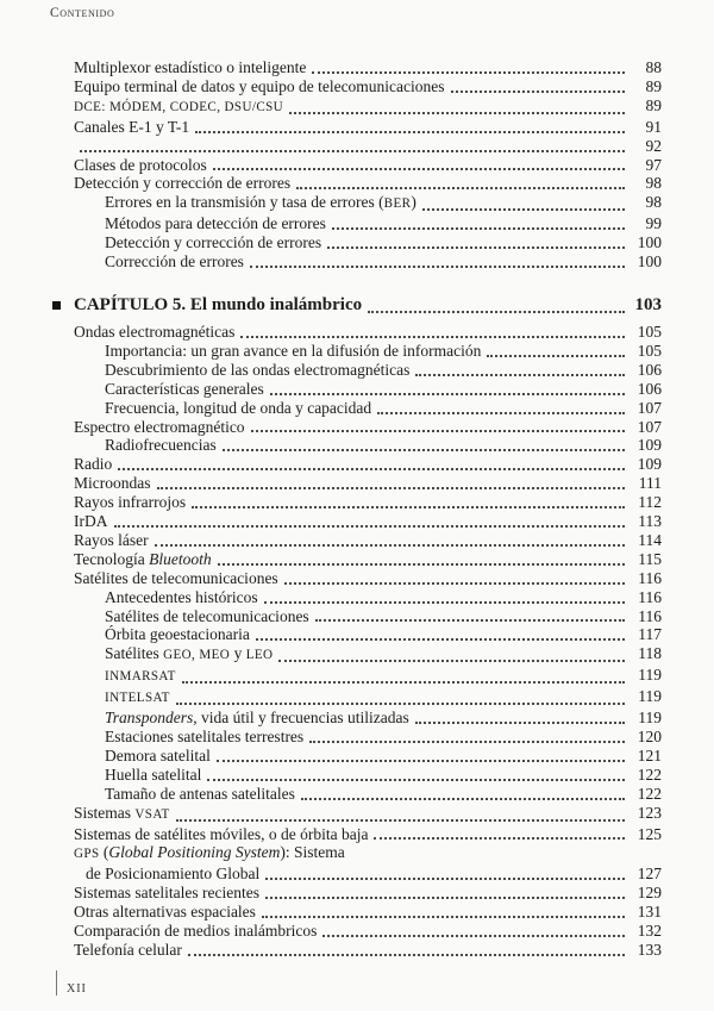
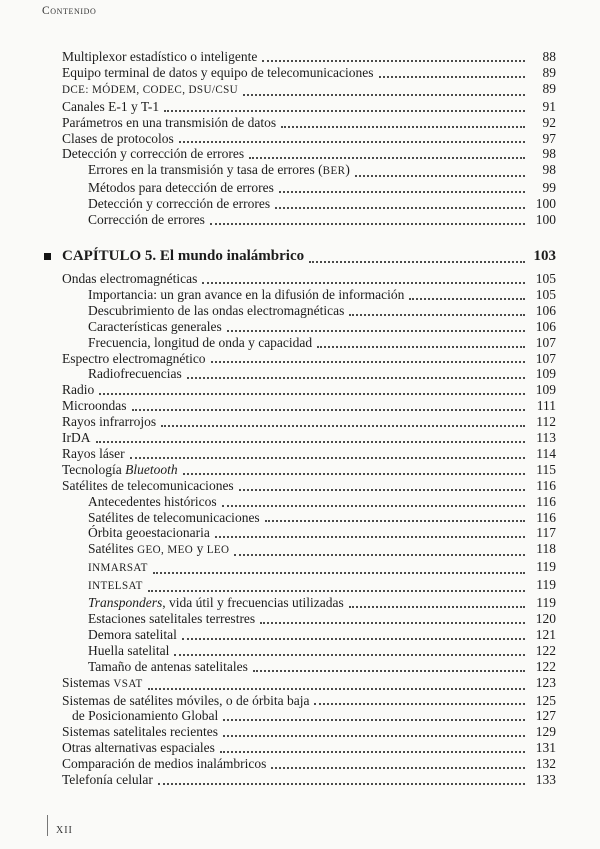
  Contenido
  Multiplexor estadístico o inteligente
  88
  Equipo terminal de datos y equipo de telecomunicaciones
  89
  DCE: MÓDEM, CODEC, DSU/CSU
  89
  Canales E-1 y T-1
  91
+ Parámetros en una transmisión de datos
  92
  Clases de protocolos
  97
  Detección y corrección de errores
  98
  Errores en la transmisión y tasa de errores (BER)
  98
  Métodos para detección de errores
  99
  Detección y corrección de errores
  100
  Corrección de errores
  100
  CAPÍTULO 5. El mundo inalámbrico
  103
  Ondas electromagnéticas
  105
  Importancia: un gran avance en la difusión de información
  105
  Descubrimiento de las ondas electromagnéticas
  106
  Características generales
  106
  Frecuencia, longitud de onda y capacidad
  107
  Espectro electromagnético
  107
  Radiofrecuencias
  109
  Radio
  109
  Microondas
  111
  Rayos infrarrojos
  112
  IrDA
  113
  Rayos láser
  114
  Tecnología Bluetooth
  115
  Satélites de telecomunicaciones
  116
  Antecedentes históricos
  116
  Satélites de telecomunicaciones
  116
  Órbita geoestacionaria
  117
  Satélites GEO, MEO y LEO
  118
  INMARSAT
  119
  INTELSAT
  119
  Transponders, vida útil y frecuencias utilizadas
  119
  Estaciones satelitales terrestres
  120
  Demora satelital
  121
  Huella satelital
  122
  Tamaño de antenas satelitales
  122
  Sistemas VSAT
  123
  Sistemas de satélites móviles, o de órbita baja
  125
- GPS (Global Positioning System): Sistema
  de Posicionamiento Global
  127
  Sistemas satelitales recientes
  129
  Otras alternativas espaciales
  131
  Comparación de medios inalámbricos
  132
  Telefonía celular
  133
  XII
